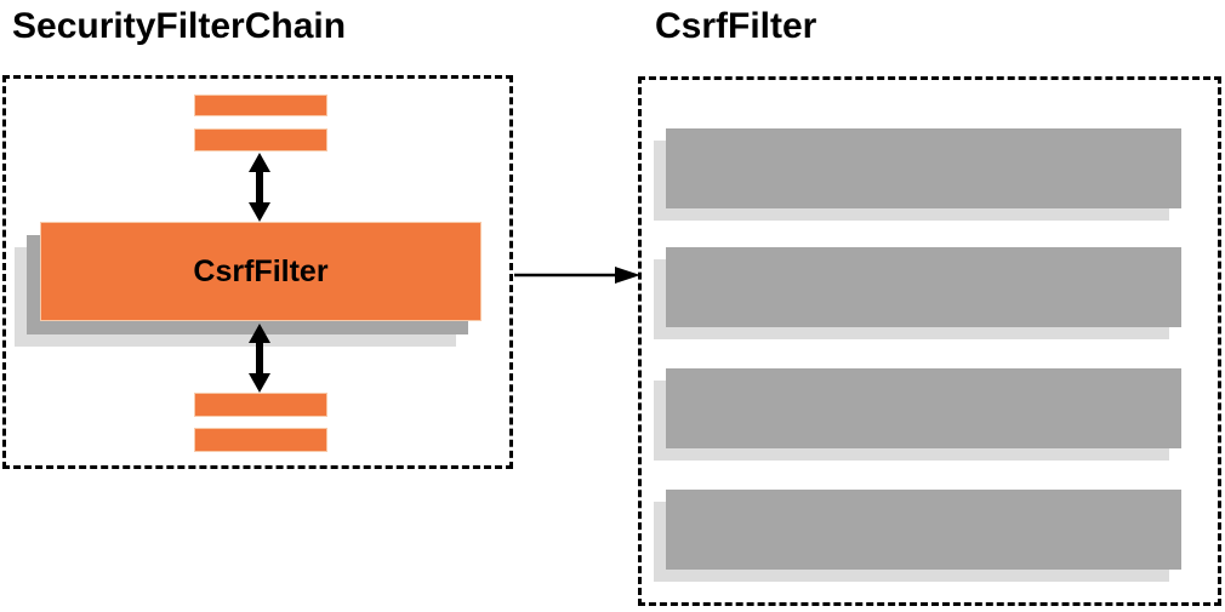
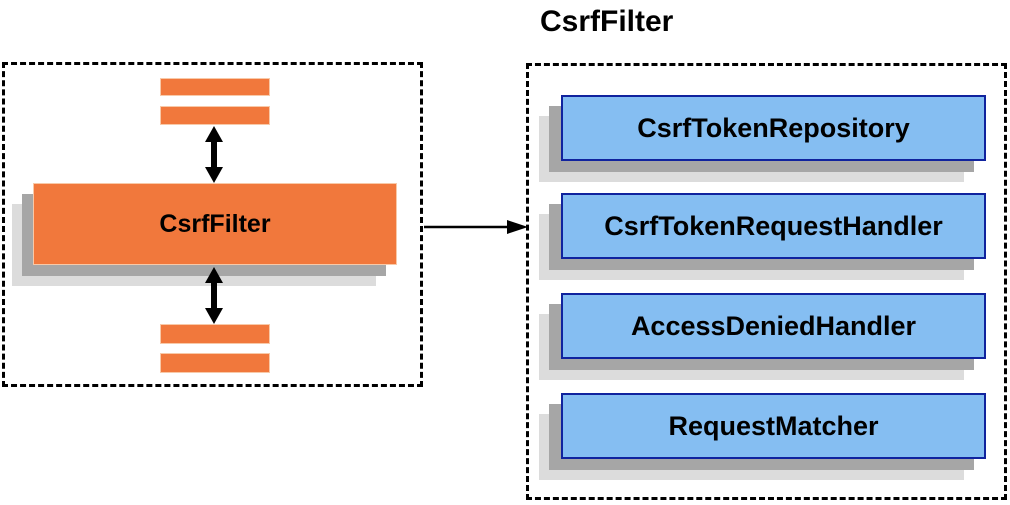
- SecurityFilterChain
  CsrfFilter
  CsrfFilter
+ CsrfTokenRepository
+ CsrfTokenRequestHandler
+ AccessDeniedHandler
+ RequestMatcher
